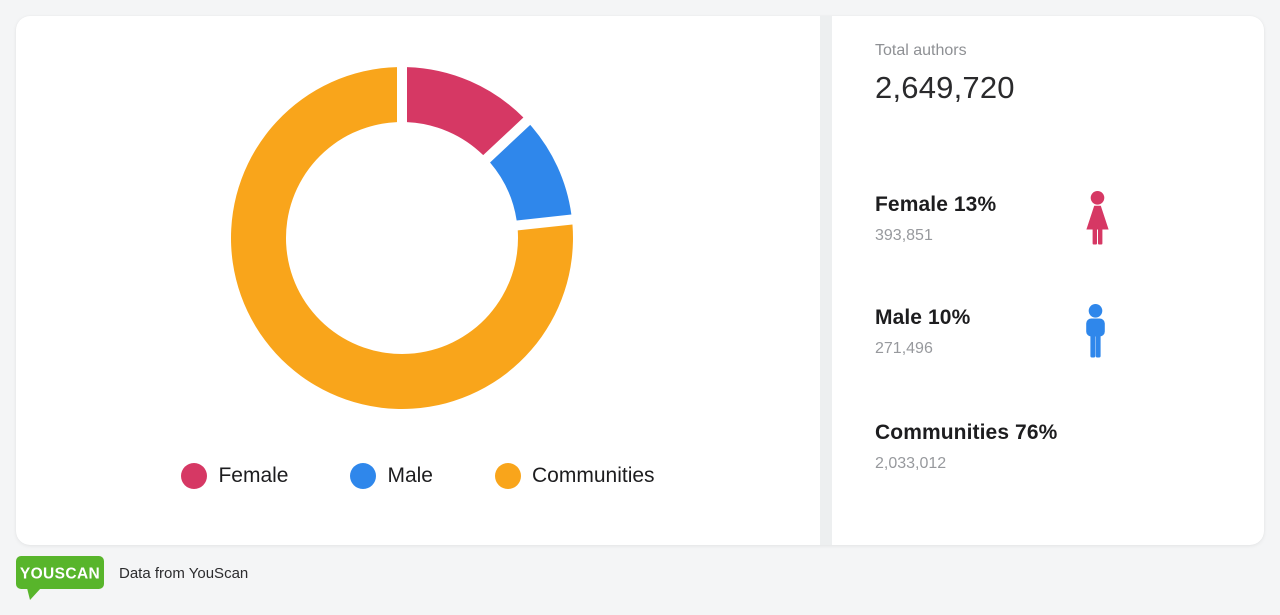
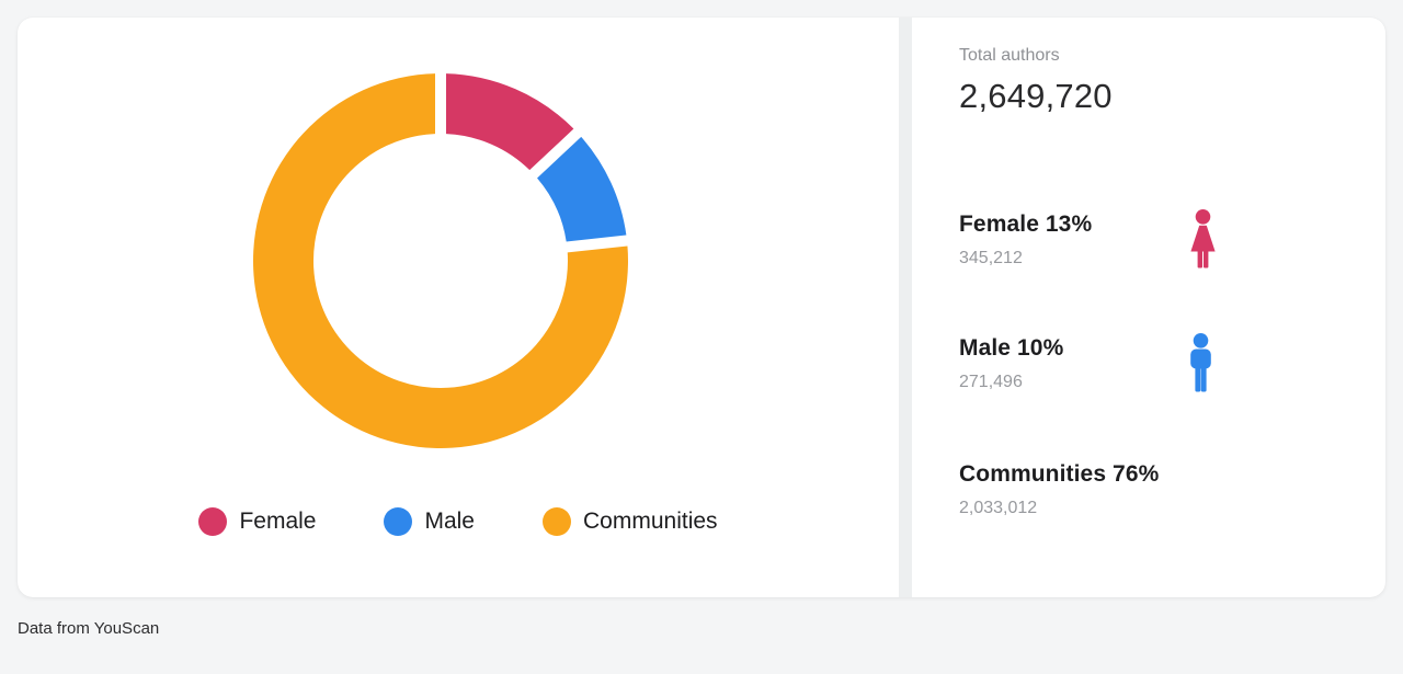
  Female
  Male
  Communities
  Total authors
  2,649,720
  Female 13%
- 393,851
+ 345,212
  Male 10%
  271,496
  Communities 76%
  2,033,012
- YOUSCAN
  Data from YouScan
